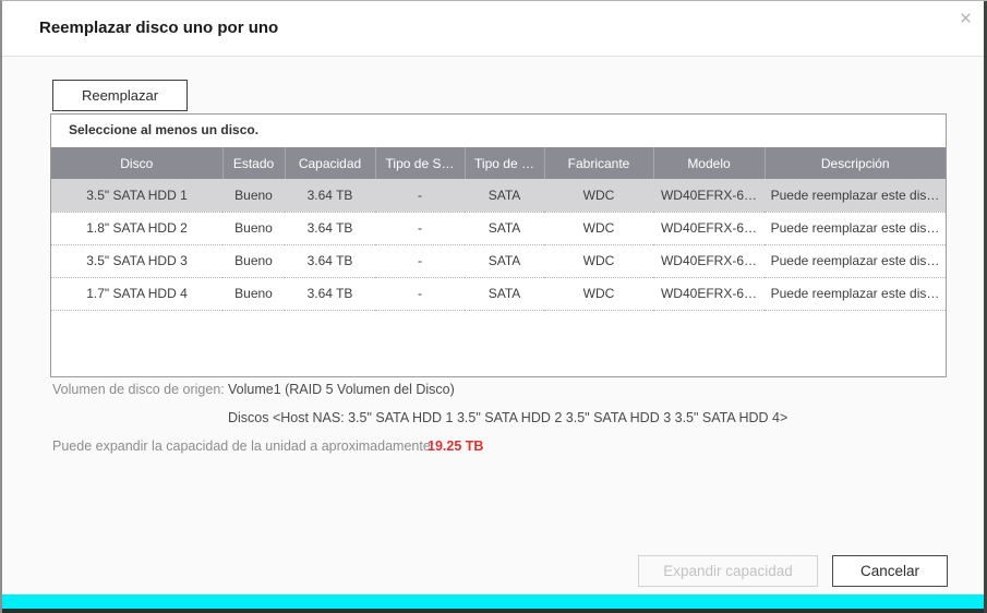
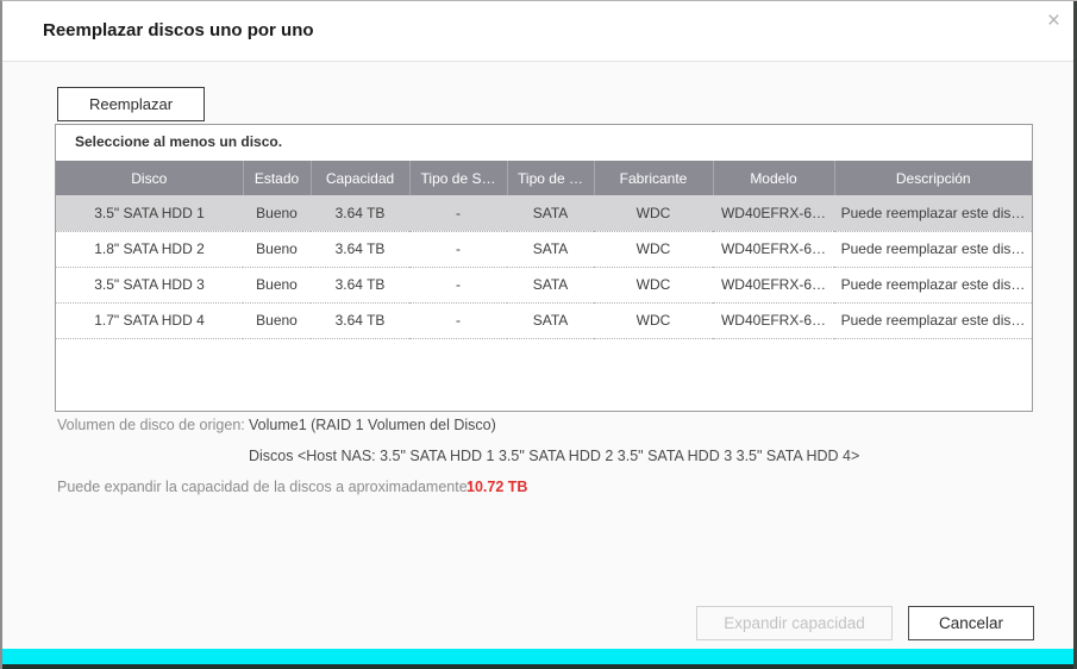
- Reemplazar disco uno por uno
+ Reemplazar discos uno por uno
  ×
  Reemplazar
  Seleccione al menos un disco.
  Disco	Estado	Capacidad	Tipo de S…	Tipo de …	Fabricante	Modelo	Descripción
  3.5" SATA HDD 1	Bueno	3.64 TB	-	SATA	WDC	WD40EFRX-6…	Puede reemplazar este dis…
  1.8" SATA HDD 2	Bueno	3.64 TB	-	SATA	WDC	WD40EFRX-6…	Puede reemplazar este dis…
  3.5" SATA HDD 3	Bueno	3.64 TB	-	SATA	WDC	WD40EFRX-6…	Puede reemplazar este dis…
  1.7" SATA HDD 4	Bueno	3.64 TB	-	SATA	WDC	WD40EFRX-6…	Puede reemplazar este dis…
  Volumen de disco de origen:
- Volume1 (RAID 5 Volumen del Disco)
+ Volume1 (RAID 1 Volumen del Disco)
  Discos <Host NAS: 3.5" SATA HDD 1 3.5" SATA HDD 2 3.5" SATA HDD 3 3.5" SATA HDD 4>
- Puede expandir la capacidad de la unidad a aproximadamente:
+ Puede expandir la capacidad de la discos a aproximadamente:
- 19.25 TB
+ 10.72 TB
  Expandir capacidad
  Cancelar
